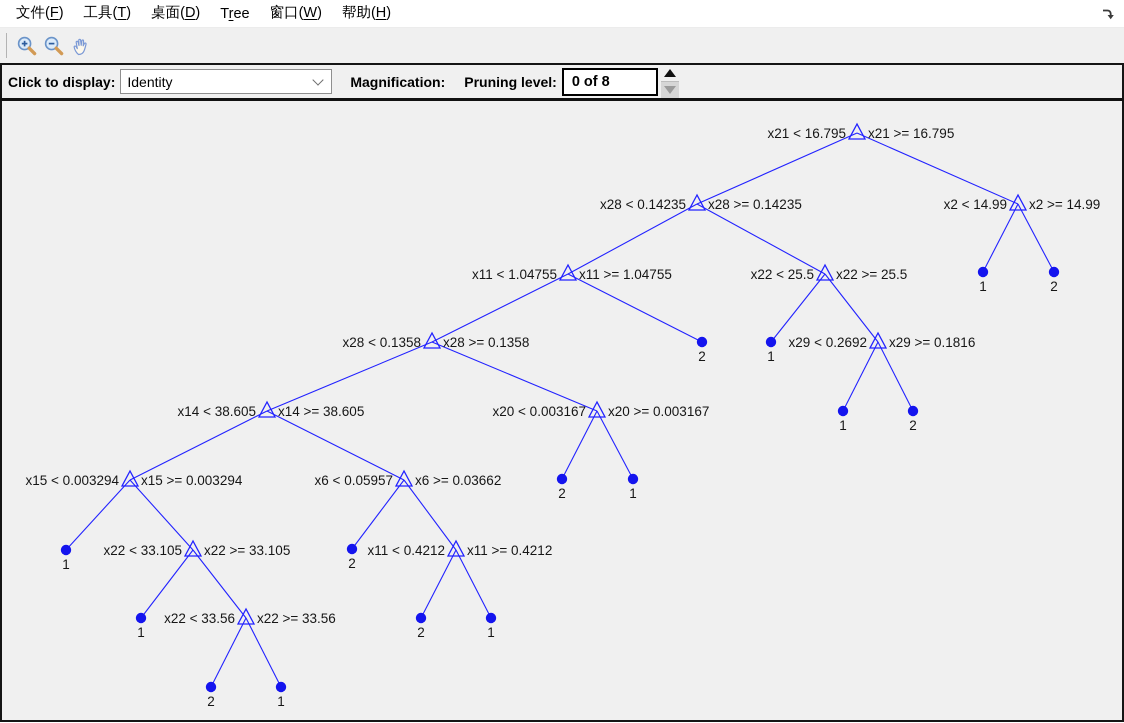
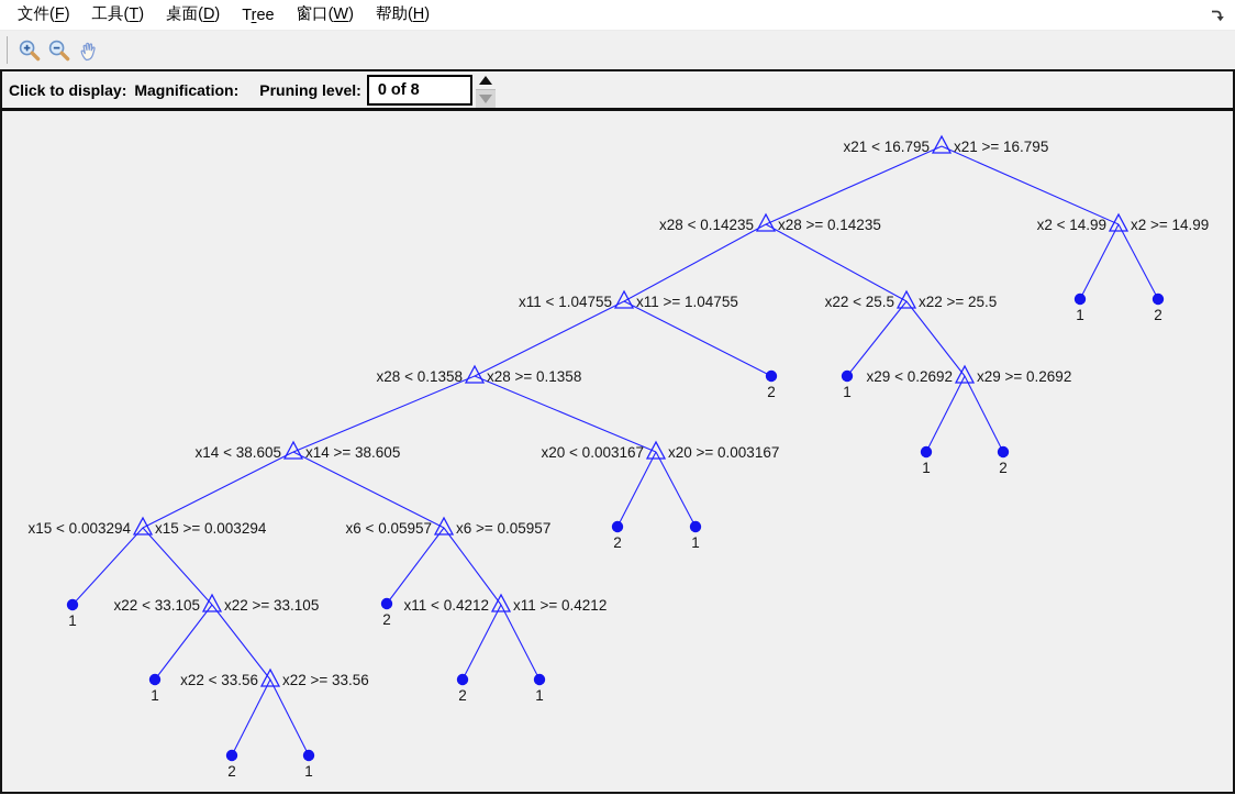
  文件(F)
  工具(T)
  桌面(D)
  Tree
  窗口(W)
  帮助(H)
  Click to display:
- Identity
  Magnification:
  Pruning level:
  0 of 8
  x21 < 16.795
  x21 >= 16.795
  x28 < 0.14235
  x28 >= 0.14235
  x2 < 14.99
  x2 >= 14.99
  x11 < 1.04755
  x11 >= 1.04755
  x22 < 25.5
  x22 >= 25.5
  x28 < 0.1358
  x28 >= 0.1358
  x29 < 0.2692
- x29 >= 0.1816
+ x29 >= 0.2692
  x14 < 38.605
  x14 >= 38.605
  x20 < 0.003167
  x20 >= 0.003167
  x15 < 0.003294
  x15 >= 0.003294
  x6 < 0.05957
- x6 >= 0.03662
+ x6 >= 0.05957
  x22 < 33.105
  x22 >= 33.105
  x11 < 0.4212
  x11 >= 0.4212
  x22 < 33.56
  x22 >= 33.56
  1
  1
  2
  1
  2
  2
  1
  2
  1
  2
  1
  1
  2
  1
  2
